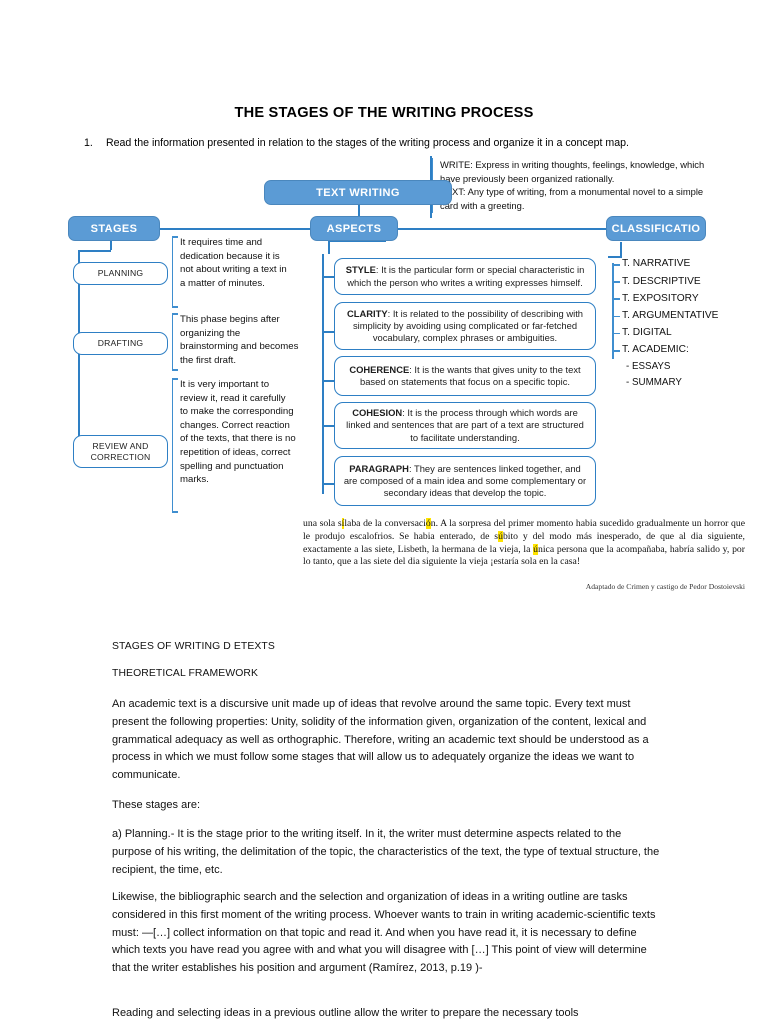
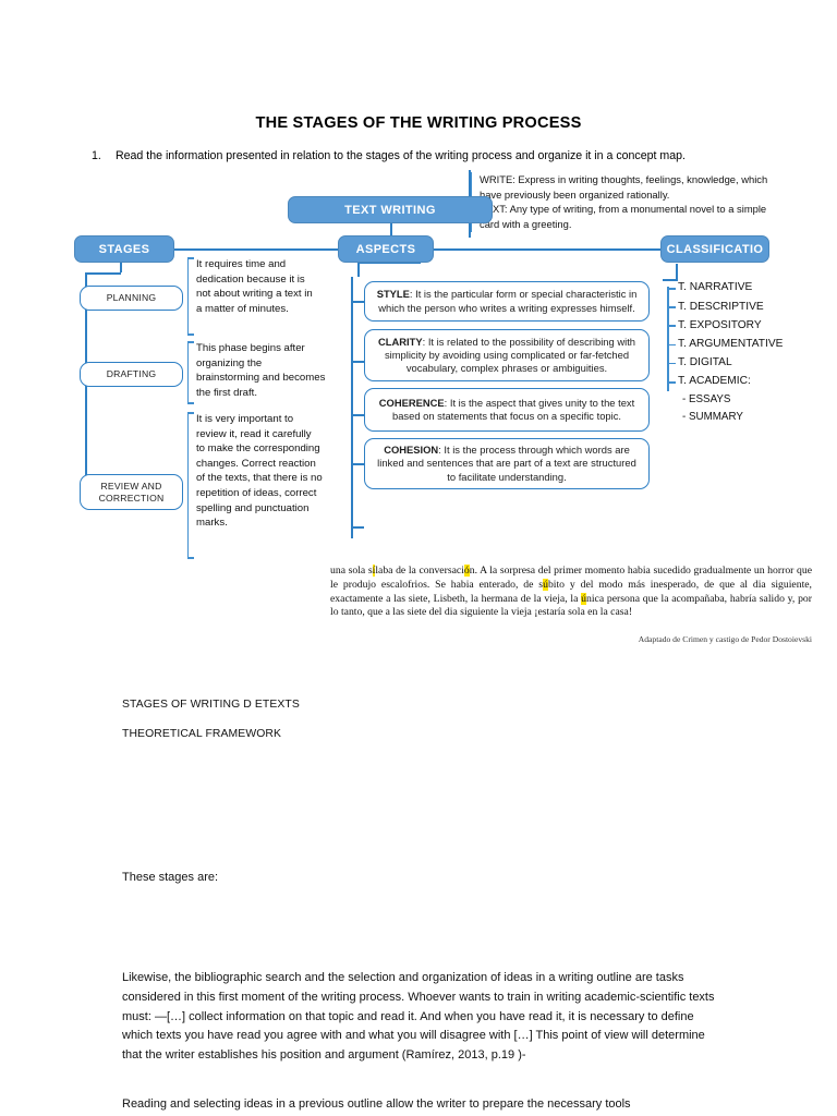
  THE STAGES OF THE WRITING PROCESS
  1. Read the information presented in relation to the stages of the writing process and organize it in a concept map.
  TEXT WRITING
  STAGES
  ASPECTS
  CLASSIFICATIO
  PLANNING
  DRAFTING
  REVIEW AND CORRECTION
  WRITE: Express in writing thoughts, feelings, knowledge, which
  have previously been organized rationally.
  XT: Any type of writing, from a monumental novel to a simple
  card with a greeting.
  It requires time and dedication because it is not about writing a text in a matter of minutes.
  This phase begins after organizing the brainstorming and becomes the first draft.
  It is very important to review it, read it carefully to make the corresponding changes. Correct reaction of the texts, that there is no repetition of ideas, correct spelling and punctuation marks.
  STYLE: It is the particular form or special characteristic in which the person who writes a writing expresses himself.
  CLARITY: It is related to the possibility of describing with simplicity by avoiding using complicated or far-fetched vocabulary, complex phrases or ambiguities.
- COHERENCE: It is the wants that gives unity to the text based on statements that focus on a specific topic.
+ COHERENCE: It is the aspect that gives unity to the text based on statements that focus on a specific topic.
  COHESION: It is the process through which words are linked and sentences that are part of a text are structured to facilitate understanding.
- PARAGRAPH: They are sentences linked together, and are composed of a main idea and some complementary or secondary ideas that develop the topic.
  T. NARRATIVE
  T. DESCRIPTIVE
  T. EXPOSITORY
  T. ARGUMENTATIVE
  T. DIGITAL
  T. ACADEMIC:
  - ESSAYS
  - SUMMARY
  una sola sílaba de la conversación. A la sorpresa del primer momento habia sucedido gradualmente un horror que le produjo escalofrios. Se habia enterado, de súbito y del modo más inesperado, de que al dia siguiente, exactamente a las siete, Lisbeth, la hermana de la vieja, la única persona que la acompañaba, habría salido y, por lo tanto, que a las siete del dia siguiente la vieja ¡estaría sola en la casa!
  Adaptado de Crimen y castigo de Pedor Dostoievski
  STAGES OF WRITING D ETEXTS
  THEORETICAL FRAMEWORK
- An academic text is a discursive unit made up of ideas that revolve around the same topic. Every text must present the following properties: Unity, solidity of the information given, organization of the content, lexical and grammatical adequacy as well as orthographic. Therefore, writing an academic text should be understood as a process in which we must follow some stages that will allow us to adequately organize the ideas we want to communicate.
  These stages are:
- a) Planning.- It is the stage prior to the writing itself. In it, the writer must determine aspects related to the purpose of his writing, the delimitation of the topic, the characteristics of the text, the type of textual structure, the recipient, the time, etc.
  Likewise, the bibliographic search and the selection and organization of ideas in a writing outline are tasks considered in this first moment of the writing process. Whoever wants to train in writing academic-scientific texts must: —[…] collect information on that topic and read it. And when you have read it, it is necessary to define which texts you have read you agree with and what you will disagree with […] This point of view will determine that the writer establishes his position and argument (Ramírez, 2013, p.19 )-
  Reading and selecting ideas in a previous outline allow the writer to prepare the necessary tools
